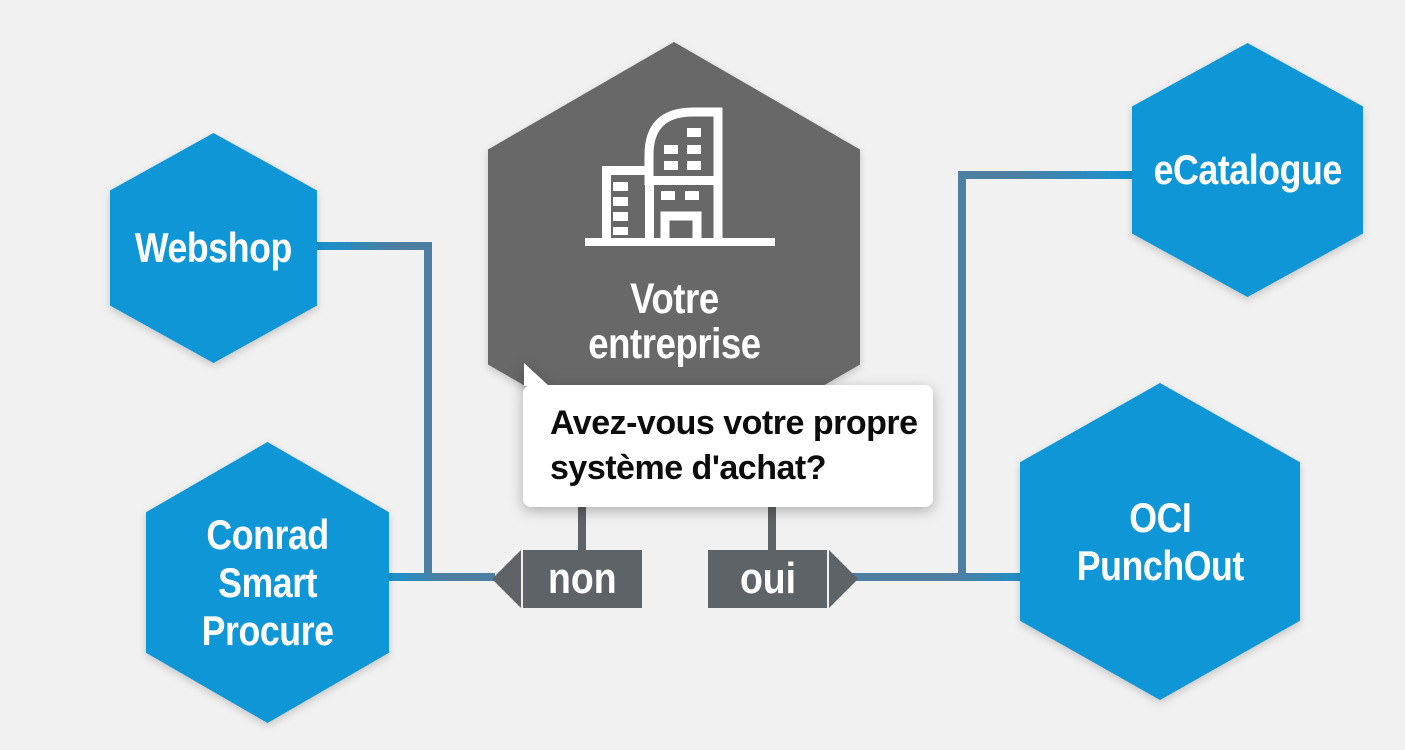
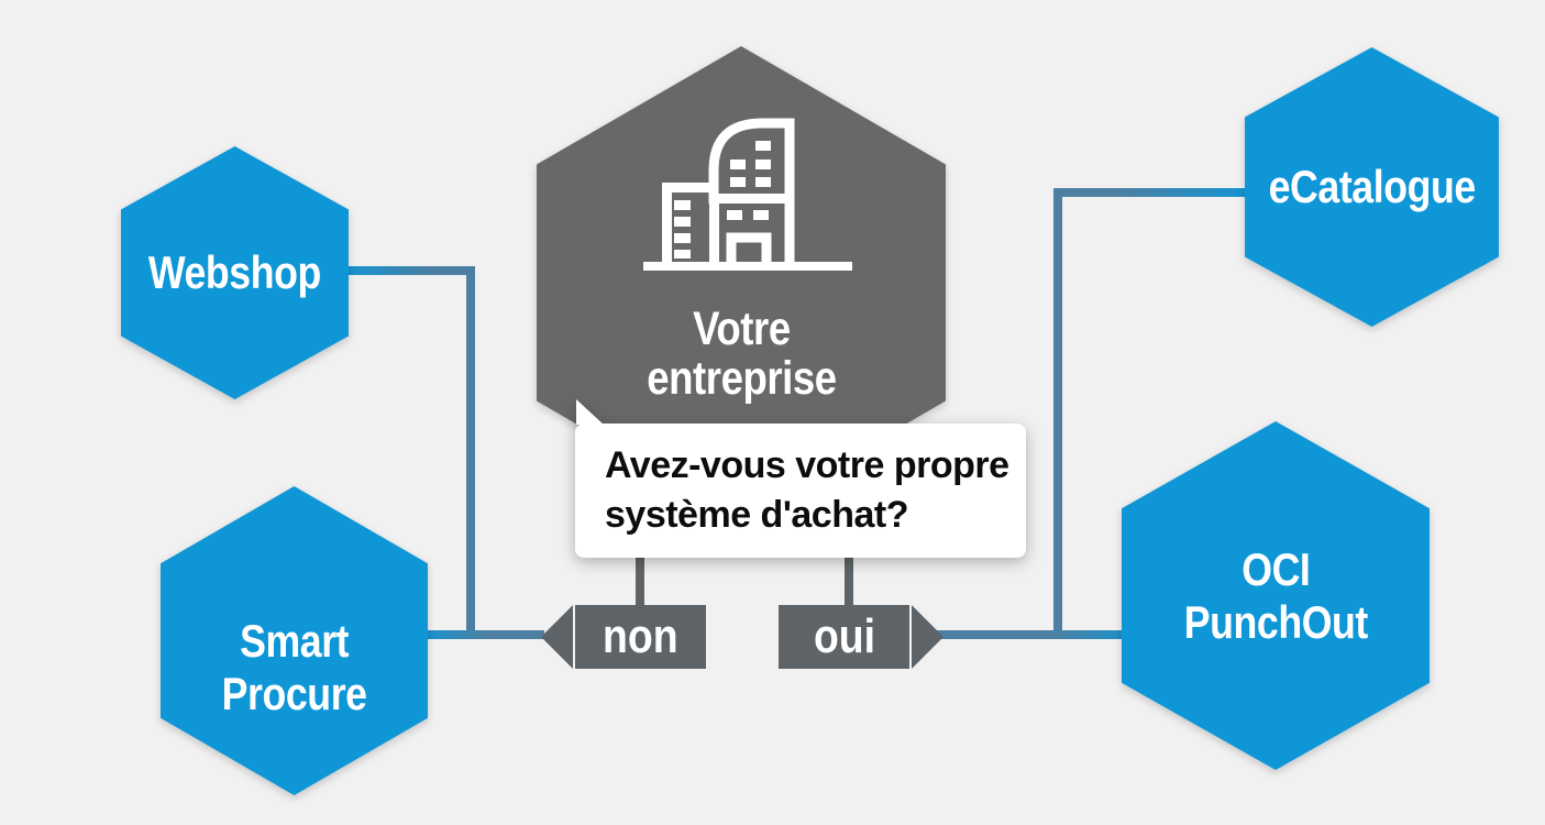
  Votre
  entreprise
  Webshop
- Conrad
  Smart
  Procure
  eCatalogue
  OCI
  PunchOut
  non
  oui
  Avez-vous votre propre
  système d'achat?
